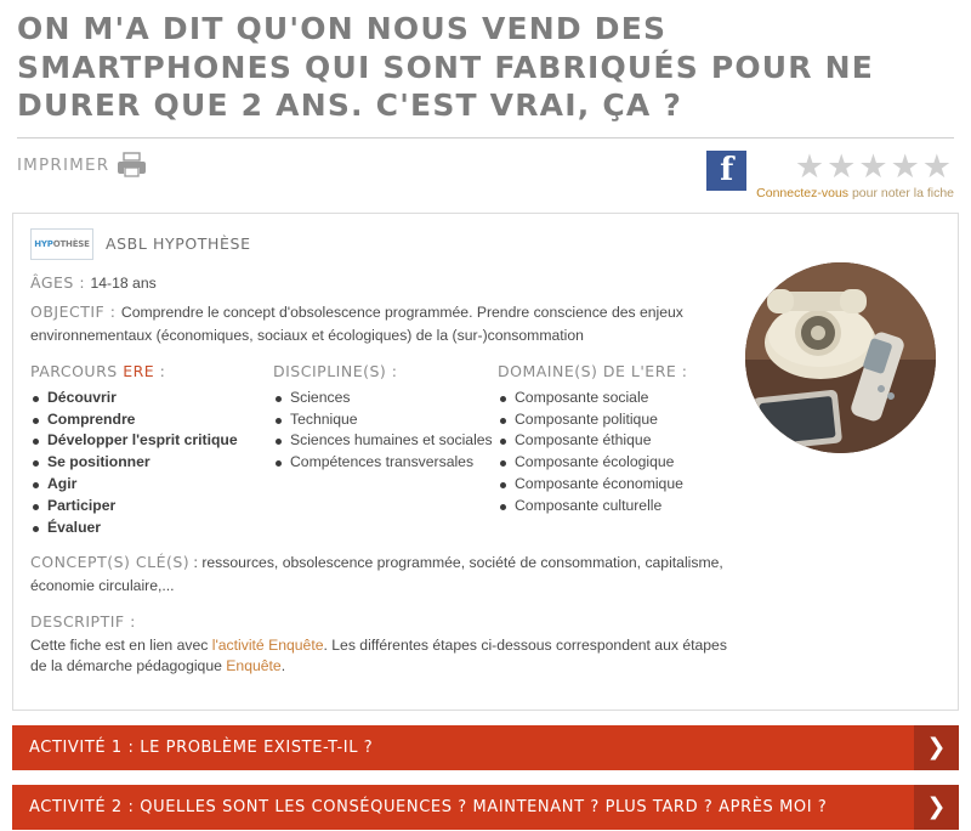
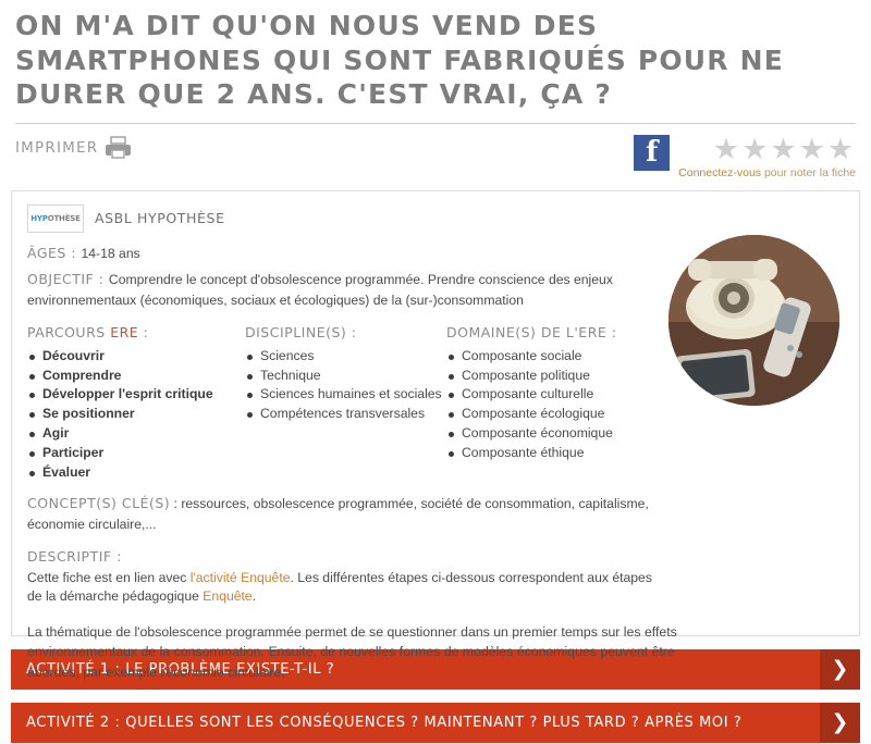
  ON M'A DIT QU'ON NOUS VEND DES SMARTPHONES QUI SONT FABRIQUÉS POUR NE DURER QUE 2 ANS. C'EST VRAI, ÇA ?
  IMPRIMER
  f
  ★★★★★
  Connectez-vous pour noter la fiche
  HYP
  OTHÈSE
  ASBL HYPOTHÈSE
  ÂGES : 14-18 ans
  OBJECTIF : Comprendre le concept d'obsolescence programmée. Prendre conscience des enjeux environnementaux (économiques, sociaux et écologiques) de la (sur-)consommation
  PARCOURS ERE :
  Découvrir
  Comprendre
  Développer l'esprit critique
  Se positionner
  Agir
  Participer
  Évaluer
  DISCIPLINE(S) :
  Sciences
  Technique
  Sciences humaines et sociales
  Compétences transversales
  DOMAINE(S) DE L'ERE :
  Composante sociale
  Composante politique
- Composante éthique
+ Composante culturelle
  Composante écologique
  Composante économique
- Composante culturelle
+ Composante éthique
  CONCEPT(S) CLÉ(S) : ressources, obsolescence programmée, société de consommation, capitalisme, économie circulaire,...
  DESCRIPTIF :
  Cette fiche est en lien avec l'activité Enquête. Les différentes étapes ci-dessous correspondent aux étapes de la démarche pédagogique Enquête.
+ La thématique de l'obsolescence programmée permet de se questionner dans un premier temps sur les effets environnementaux de la consommation. Ensuite, de nouvelles formes de modèles économiques peuvent être abordés, par exemple l'économie circulaire.
  ACTIVITÉ 1 : LE PROBLÈME EXISTE-T-IL ?
  ❯
  ACTIVITÉ 2 : QUELLES SONT LES CONSÉQUENCES ? MAINTENANT ? PLUS TARD ? APRÈS MOI ?
  ❯
